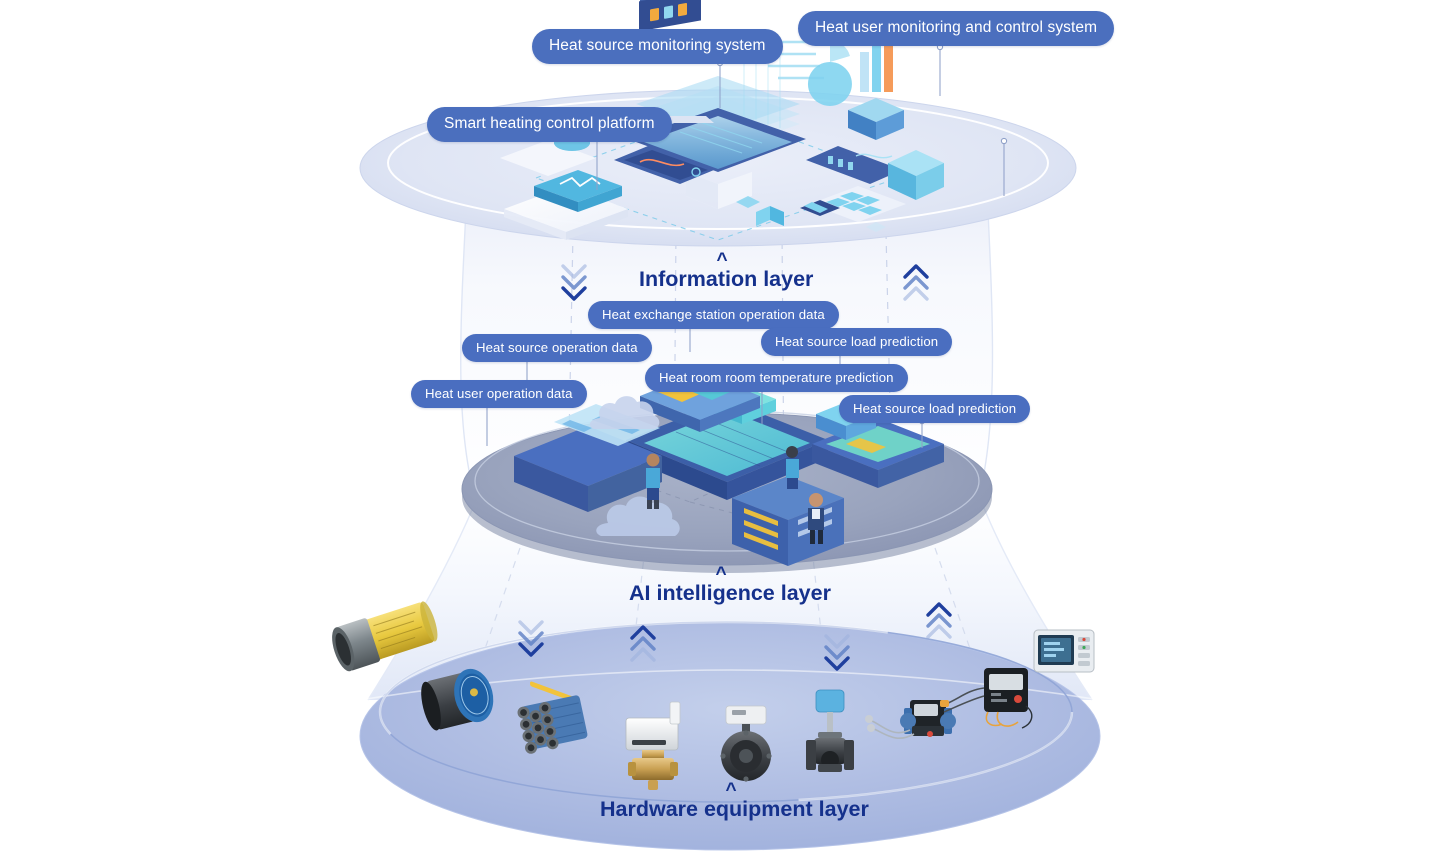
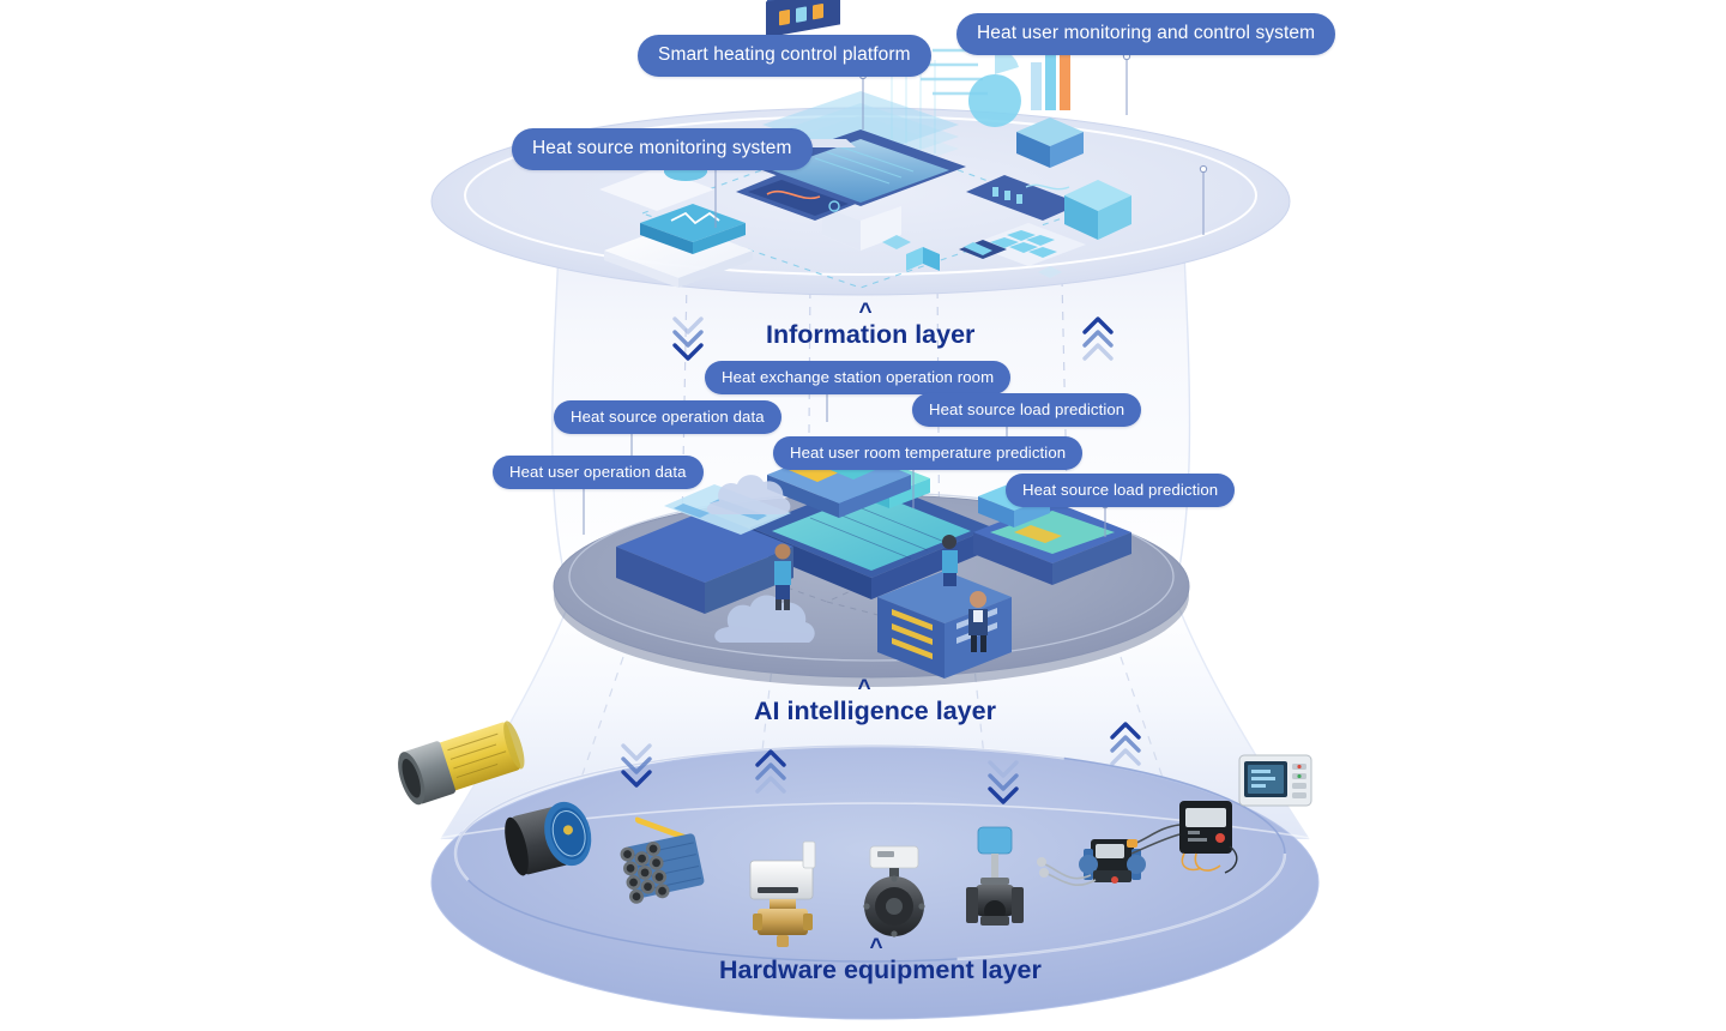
- Heat source monitoring system
+ Smart heating control platform
  Heat user monitoring and control system
- Smart heating control platform
+ Heat source monitoring system
- Heat exchange station operation data
+ Heat exchange station operation room
  Heat source operation data
  Heat source load prediction
  Heat user operation data
- Heat room room temperature prediction
+ Heat user room temperature prediction
  Heat source load prediction
  ^
  Information layer
  ^
  AI intelligence layer
  ^
  Hardware equipment layer
